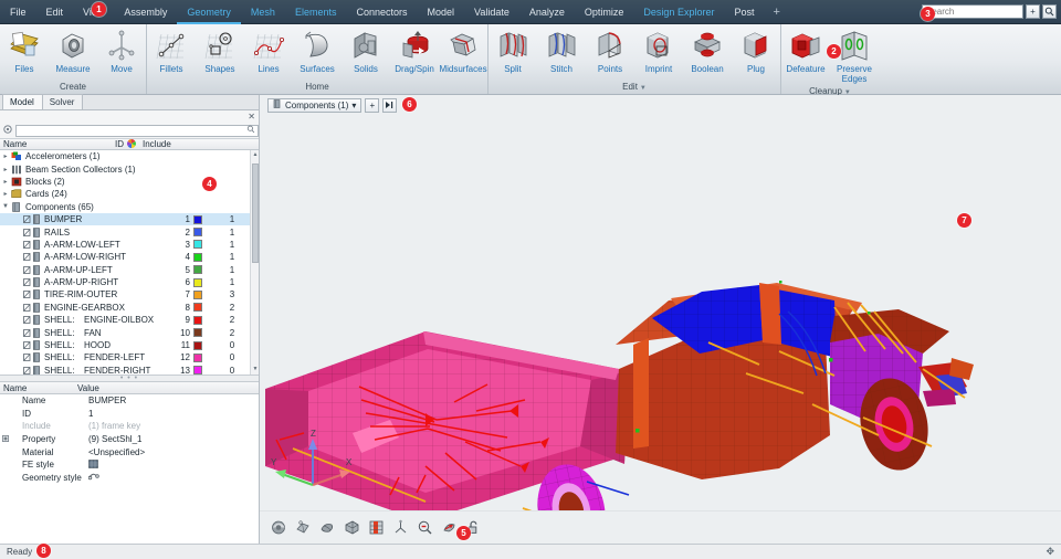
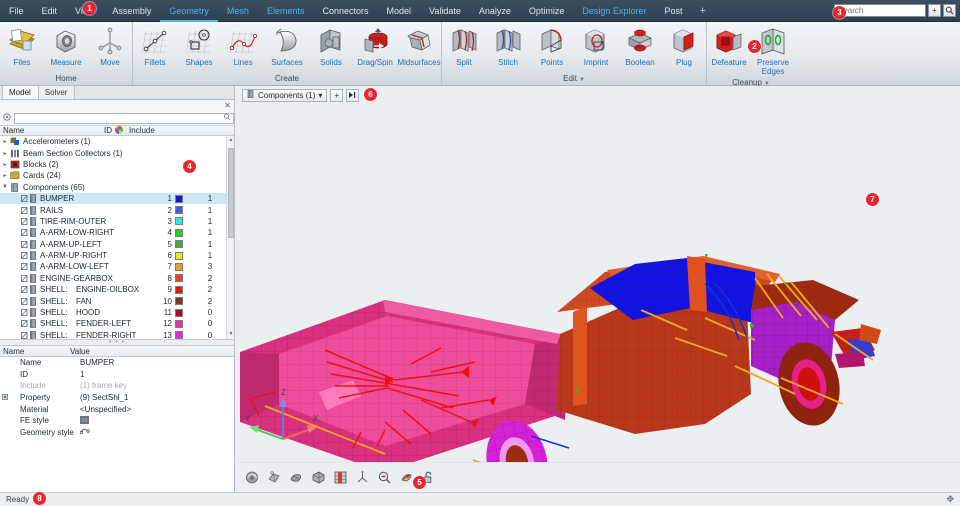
  File
  Edit
  Assembly
  Geometry
  Mesh
  Elements
  Connectors
  Model
  Validate
  Analyze
  Optimize
  Design Explorer
  Post
  +
  +
  Files
  Measure
  Move
- Create
+ Home
  Fillets
  Shapes
  Lines
  Surfaces
  Solids
  Drag/Spin
  Midsurfaces
- Home
+ Create
  Split
  Stitch
  Points
  Imprint
  Boolean
  Plug
  Edit
  Defeature
  Preserve Edges
  Cleanup
  Model
  Solver
  ✕
  Name
  ID
  Include
  Accelerometers (1)
  Beam Section Collectors (1)
  Blocks (2)
  Cards (24)
  Components (65)
  BUMPER
  1
  1
  RAILS
  2
  1
- A-ARM-LOW-LEFT
+ TIRE-RIM-OUTER
  3
  1
  A-ARM-LOW-RIGHT
  4
  1
  A-ARM-UP-LEFT
  5
  1
  A-ARM-UP-RIGHT
  6
  1
- TIRE-RIM-OUTER
+ A-ARM-LOW-LEFT
  7
  3
  ENGINE-GEARBOX
  8
  2
  SHELL: ENGINE-OILBOX
  9
  2
  SHELL: FAN
  10
  2
  SHELL: HOOD
  11
  0
  SHELL: FENDER-LEFT
  12
  0
  SHELL: FENDER-RIGHT
  13
  0
  Name
  Value
  Name
  BUMPER
  ID
  1
  Include
  (1) frame key
  Property
  (9) SectShl_1
  Material
  <Unspecified>
  FE style
  Geometry style
  Components (1)
  ▾
  +
  Z
  X
  Y
  Ready
  ✥
  1
  2
  3
  4
  5
  6
  7
  8
